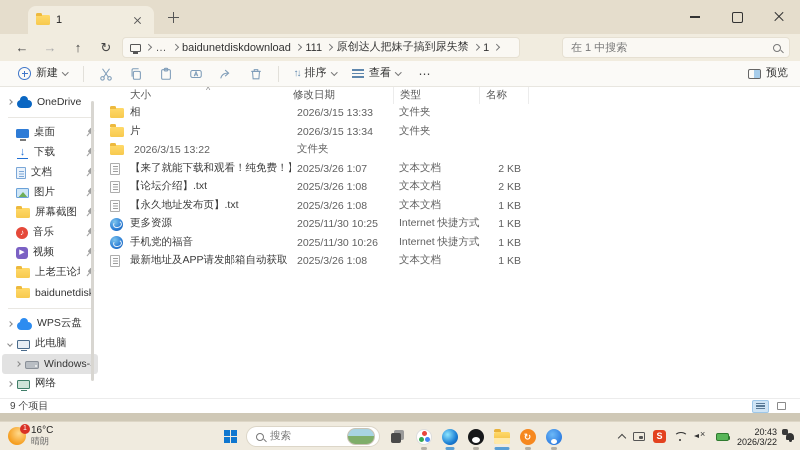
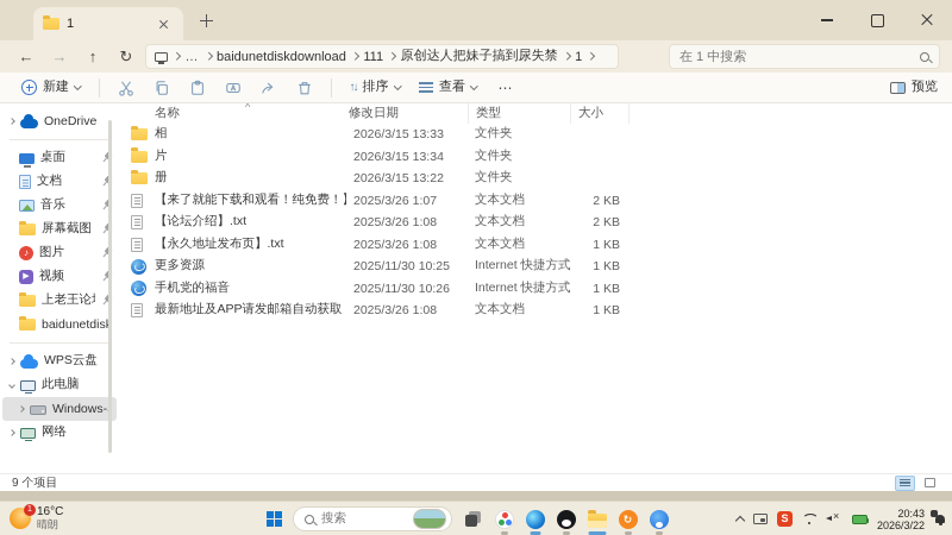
  1
  ←
  →
  ↑
  ↻
  …
  baidunetdiskdownload
  111
  原创达人把妹子搞到尿失禁
  1
  在 1 中搜索
  新建
  ↑↓
  排序
  查看
  ⋯
  预览
  OneDrive
  桌面
- ↓
- 下载
  文档
- 图片
+ 音乐
  屏幕截图
  ♪
- 音乐
+ 图片
  视频
  baidunetdis
  WPS云盘
  此电脑
  Windows-
  网络
  ^
- 大小
+ 名称
  修改日期
  类型
- 名称
+ 大小
  相
  2026/3/15 13:33
  文件夹
  片
  2026/3/15 13:34
  文件夹
+ 册
  2026/3/15 13:22
  文件夹
  【来了就能下载和观看！纯免费！
  2025/3/26 1:07
  文本文档
  2 KB
  【论坛介绍】.txt
  2025/3/26 1:08
  文本文档
  2 KB
  【永久地址发布页】.txt
  2025/3/26 1:08
  文本文档
  1 KB
  更多资源
  2025/11/30 10:25
  Internet 快捷方式
  1 KB
  手机党的福音
  2025/11/30 10:26
  Internet 快捷方式
  1 KB
  2025/3/26 1:08
  文本文档
  1 KB
  9 个项目
  16°C
  晴朗
  搜索
  ↻
  S
  20:43
  2026/3/22
